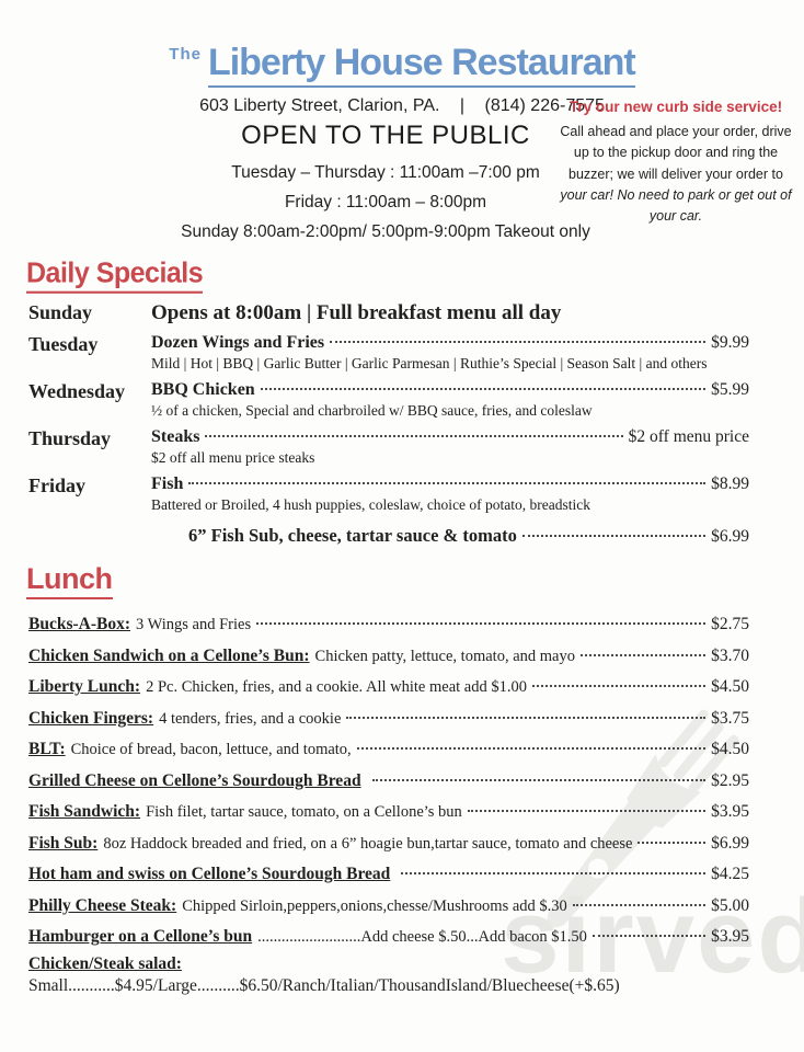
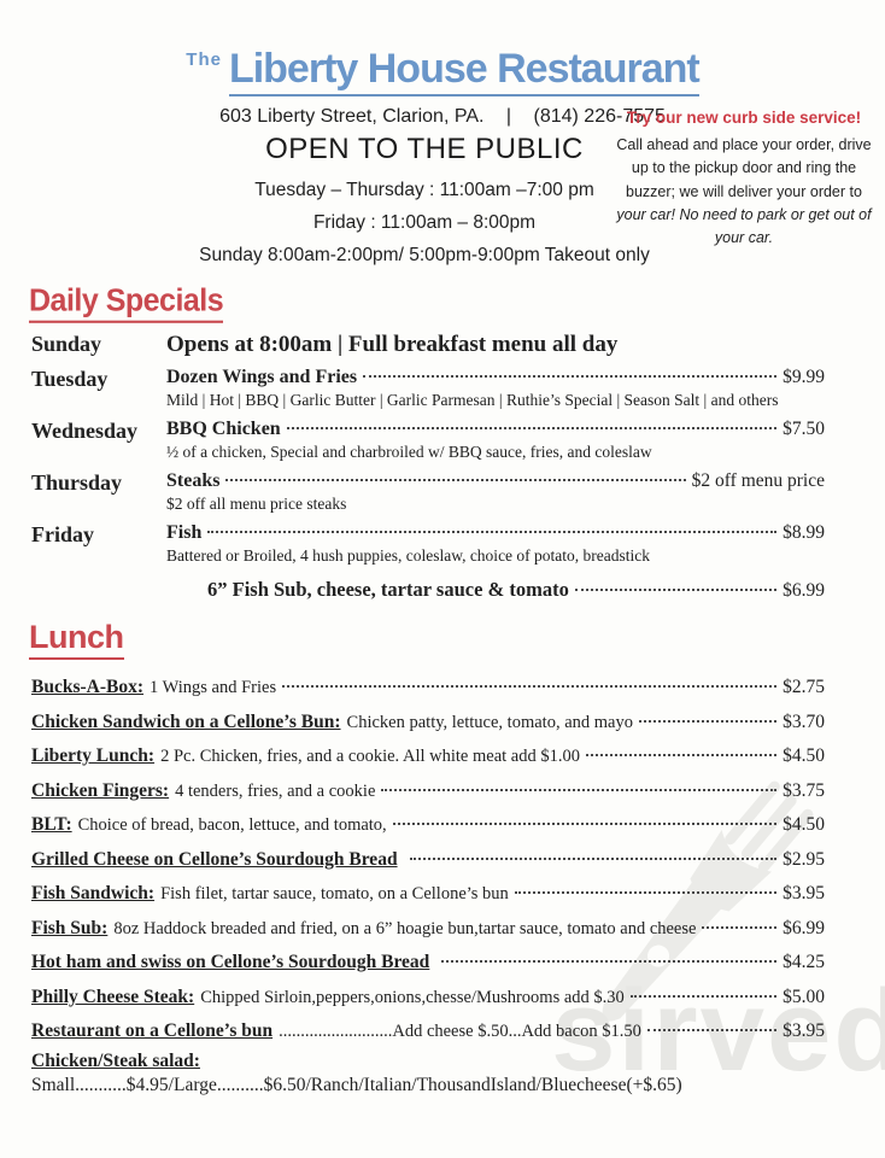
  sirved
  The Liberty House Restaurant
  603 Liberty Street, Clarion, PA. | (814) 226-7575
  OPEN TO THE PUBLIC
  Tuesday – Thursday : 11:00am –7:00 pm
  Friday : 11:00am – 8:00pm
  Sunday 8:00am-2:00pm/ 5:00pm-9:00pm Takeout only
  Try our new curb side service!
  Call ahead and place your order, drive up to the pickup door and ring the buzzer; we will deliver your order to your car! No need to park or get out of your car.
  Daily Specials
  Sunday
  Opens at 8:00am | Full breakfast menu all day
  Tuesday
  Dozen Wings and Fries
  $9.99
  Mild | Hot | BBQ | Garlic Butter | Garlic Parmesan | Ruthie’s Special | Season Salt | and others
  Wednesday
  BBQ Chicken
- $5.99
+ $7.50
  ½ of a chicken, Special and charbroiled w/ BBQ sauce, fries, and coleslaw
  Thursday
  Steaks
  $2 off menu price
  $2 off all menu price steaks
  Friday
  Fish
  $8.99
  Battered or Broiled, 4 hush puppies, coleslaw, choice of potato, breadstick
  6” Fish Sub, cheese, tartar sauce & tomato
  $6.99
  Lunch
  Bucks-A-Box:
- 3 Wings and Fries
+ 1 Wings and Fries
  $2.75
  Chicken Sandwich on a Cellone’s Bun:
  Chicken patty, lettuce, tomato, and mayo
  $3.70
  Liberty Lunch:
  2 Pc. Chicken, fries, and a cookie. All white meat add $1.00
  $4.50
  Chicken Fingers:
  4 tenders, fries, and a cookie
  $3.75
  BLT:
  Choice of bread, bacon, lettuce, and tomato,
  $4.50
  Grilled Cheese on Cellone’s Sourdough Bread
  $2.95
  Fish Sandwich:
  Fish filet, tartar sauce, tomato, on a Cellone’s bun
  $3.95
  Fish Sub:
  8oz Haddock breaded and fried, on a 6” hoagie bun,tartar sauce, tomato and cheese
  $6.99
  Hot ham and swiss on Cellone’s Sourdough Bread
  $4.25
  Philly Cheese Steak:
  Chipped Sirloin,peppers,onions,chesse/Mushrooms add $.30
  $5.00
- Hamburger on a Cellone’s bun
+ Restaurant on a Cellone’s bun
  ..........................Add cheese $.50...Add bacon $1.50
  $3.95
  Chicken/Steak salad:
  Small...........$4.95/Large..........$6.50/Ranch/Italian/ThousandIsland/Bluecheese(+$.65)
